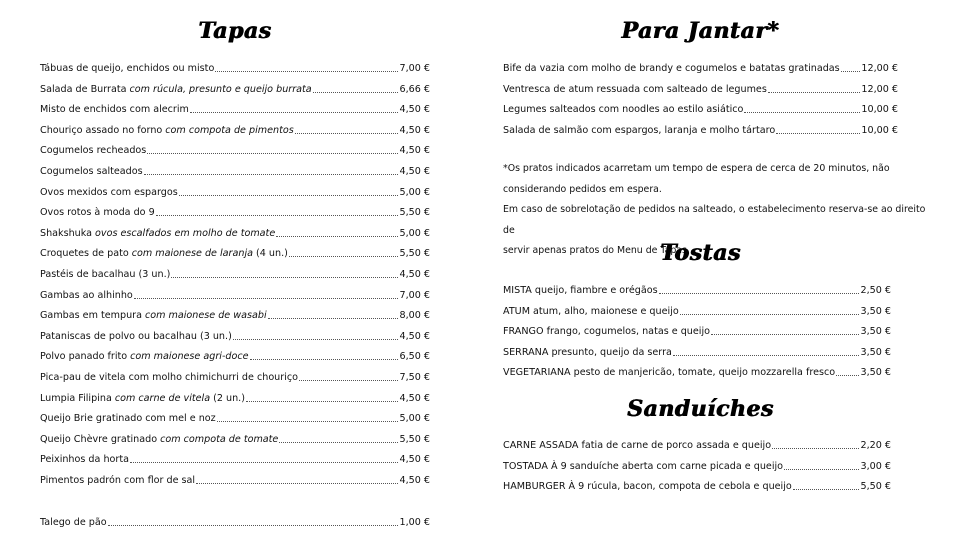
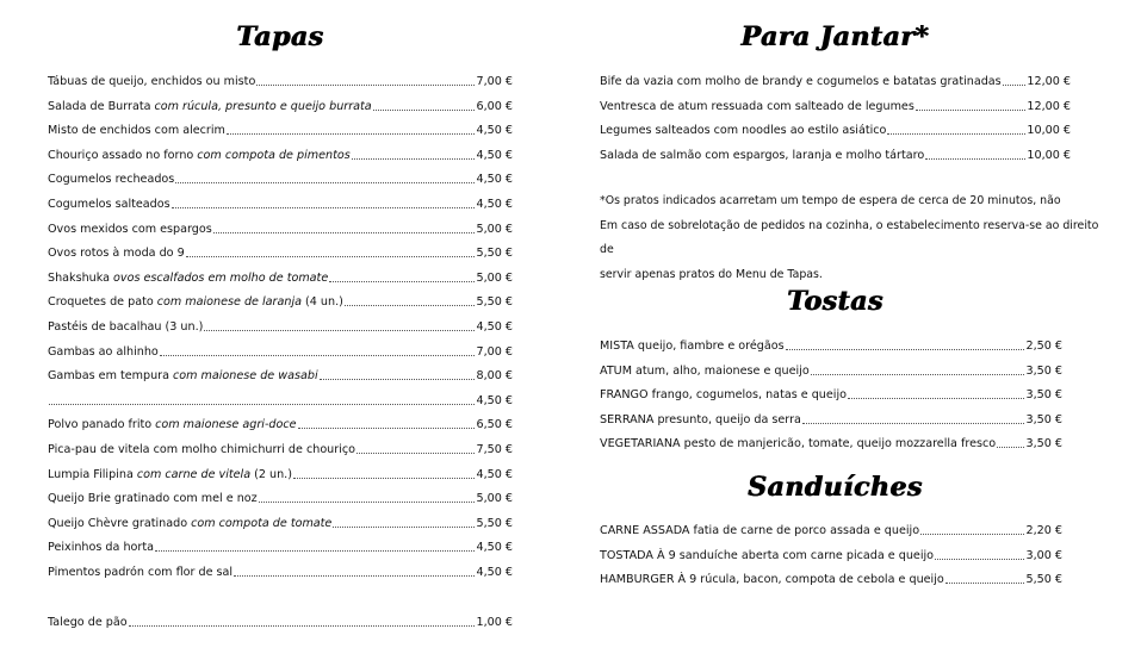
  Tapas
  Tábuas de queijo, enchidos ou misto
  7,00 €
  Salada de Burrata
  com rúcula, presunto e queijo burrata
- 6,66 €
+ 6,00 €
  Misto de enchidos com alecrim
  4,50 €
  Chouriço assado no forno
  com compota de pimentos
  4,50 €
  Cogumelos recheados
  4,50 €
  Cogumelos salteados
  4,50 €
  Ovos mexidos com espargos
  5,00 €
  Ovos rotos à moda do 9
  5,50 €
  Shakshuka
  ovos escalfados em molho de tomate
  5,00 €
  Croquetes de pato
  com maionese de laranja
  (4 un.)
  5,50 €
  Pastéis de bacalhau (3 un.)
  4,50 €
  Gambas ao alhinho
  7,00 €
  Gambas em tempura
  com maionese de wasabi
  8,00 €
- Pataniscas de polvo ou bacalhau (3 un.)
  4,50 €
  Polvo panado frito
  com maionese agri-doce
  6,50 €
  Pica-pau de vitela com molho chimichurri de chouriço
  7,50 €
  Lumpia Filipina
  com carne de vitela
  (2 un.)
  4,50 €
  Queijo Brie gratinado com mel e noz
  5,00 €
  Queijo Chèvre gratinado
  com compota de tomate
  5,50 €
  Peixinhos da horta
  4,50 €
  Pimentos padrón com flor de sal
  4,50 €
  Talego de pão
  1,00 €
  Para Jantar*
  Bife da vazia com molho de brandy e cogumelos e batatas gratinadas
  12,00 €
  Ventresca de atum ressuada com salteado de legumes
  12,00 €
  Legumes salteados com noodles ao estilo asiático
  10,00 €
  Salada de salmão com espargos, laranja e molho tártaro
  10,00 €
  *Os pratos indicados acarretam um tempo de espera de cerca de 20 minutos, não
- considerando pedidos em espera.
- Em caso de sobrelotação de pedidos na salteado, o estabelecimento reserva-se ao direito de
+ Em caso de sobrelotação de pedidos na cozinha, o estabelecimento reserva-se ao direito de
  servir apenas pratos do Menu de Tapas.
  Tostas
  MISTA queijo, fiambre e orégãos
  2,50 €
  ATUM atum, alho, maionese e queijo
  3,50 €
  FRANGO frango, cogumelos, natas e queijo
  3,50 €
  SERRANA presunto, queijo da serra
  3,50 €
  VEGETARIANA pesto de manjericão, tomate, queijo mozzarella fresco
  3,50 €
  Sanduíches
  CARNE ASSADA fatia de carne de porco assada e queijo
  2,20 €
  TOSTADA À 9 sanduíche aberta com carne picada e queijo
  3,00 €
  HAMBURGER À 9 rúcula, bacon, compota de cebola e queijo
  5,50 €
